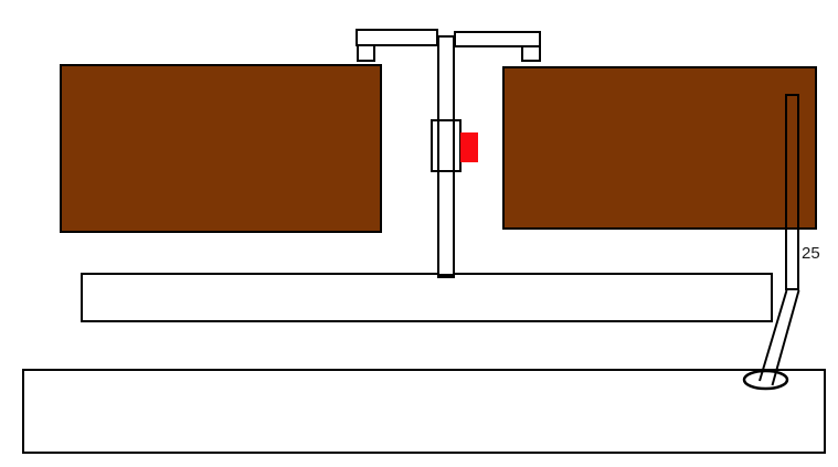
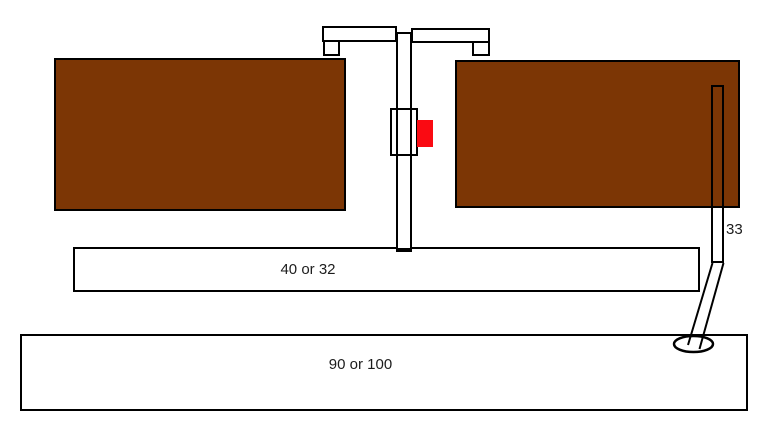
+ 40 or 32
+ 90 or 100
- 25
+ 33
